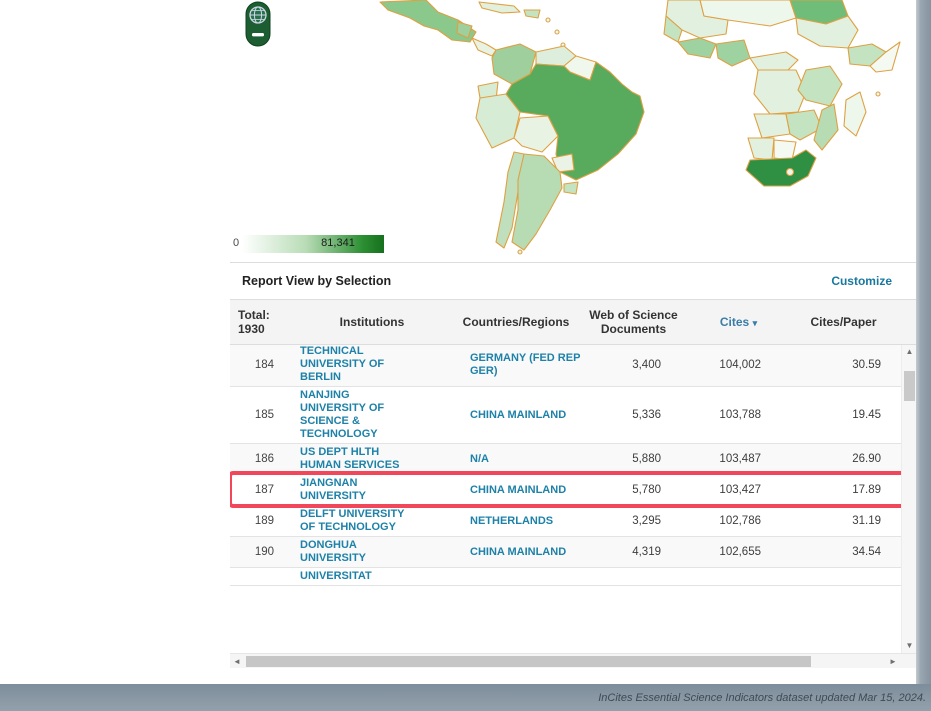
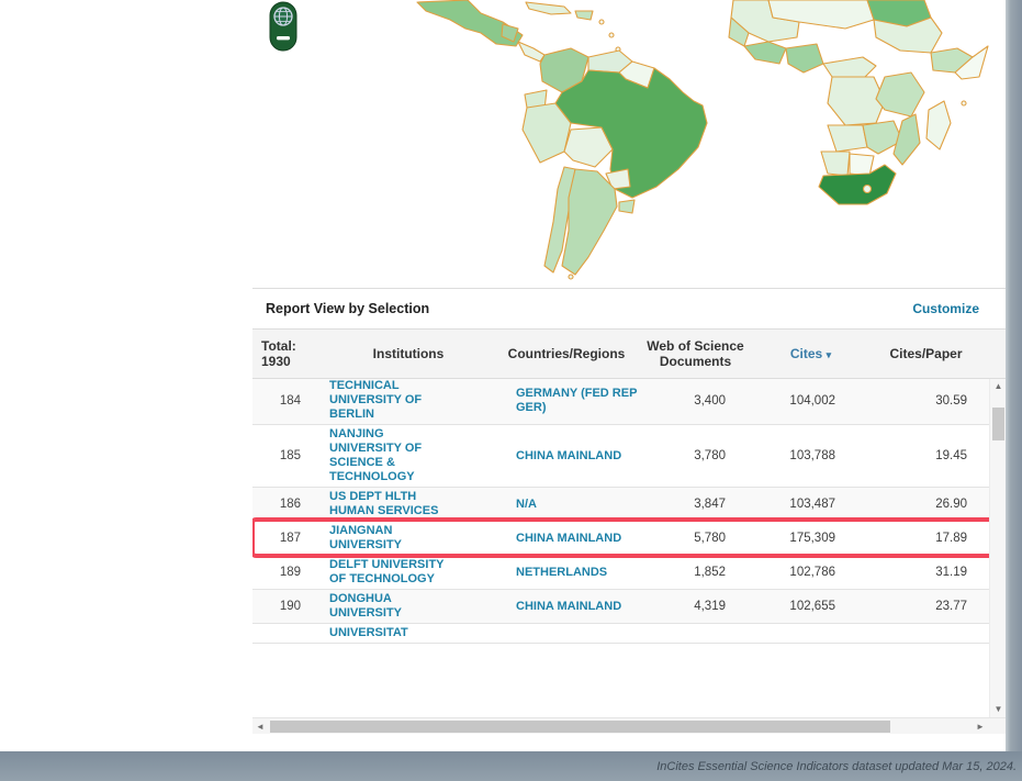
- 0
- 81,341
  Report View by Selection
  Customize
  Total:
  1930
  Institutions
  Countries/Regions
  Web of Science Documents
  Cites ▾
  Cites/Paper
  184
  TECHNICAL UNIVERSITY OF BERLIN
  GERMANY (FED REP GER)
  3,400
  104,002
  30.59
  185
  NANJING UNIVERSITY OF SCIENCE & TECHNOLOGY
  CHINA MAINLAND
- 5,336
+ 3,780
  103,788
  19.45
  186
  US DEPT HLTH HUMAN SERVICES
  N/A
- 5,880
+ 3,847
  103,487
  26.90
  187
  JIANGNAN UNIVERSITY
  CHINA MAINLAND
  5,780
- 103,427
+ 175,309
  17.89
  189
  DELFT UNIVERSITY OF TECHNOLOGY
  NETHERLANDS
- 3,295
+ 1,852
  102,786
  31.19
  190
  DONGHUA UNIVERSITY
  CHINA MAINLAND
  4,319
  102,655
- 34.54
+ 23.77
  UNIVERSITAT
  ▲
  ▼
  ◄
  ►
  InCites Essential Science Indicators dataset updated Mar 15, 2024.
